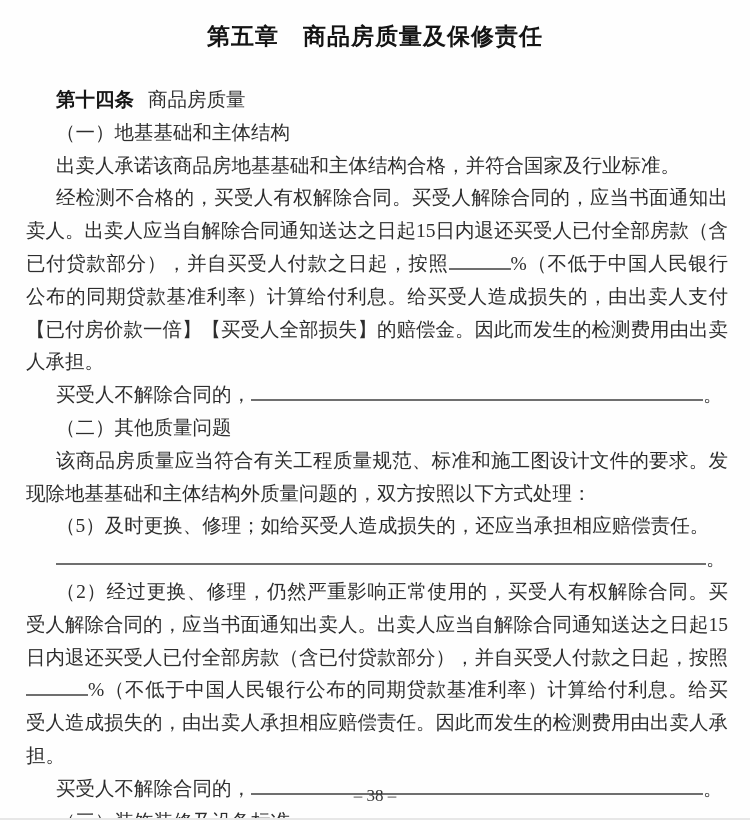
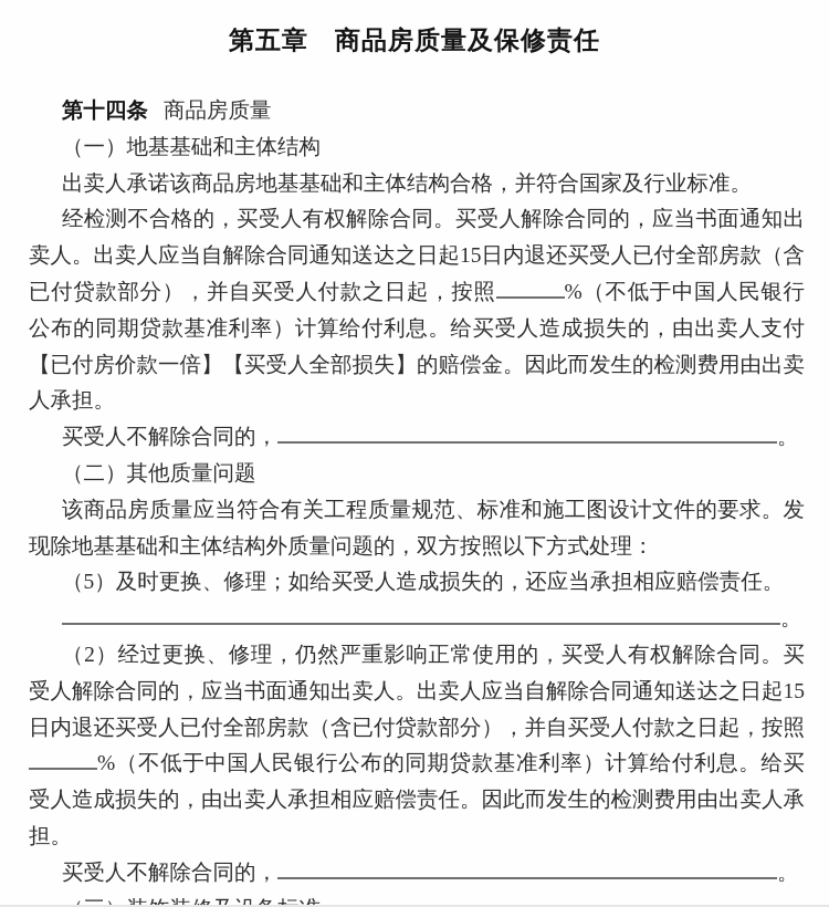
  第五章 商品房质量及保修责任
  第十四条 商品房质量
  （一）地基基础和主体结构
  出卖人承诺该商品房地基基础和主体结构合格，并符合国家及行业标准。
  经检测不合格的，买受人有权解除合同。买受人解除合同的，应当书面通知出卖人。出卖人应当自解除合同通知送达之日起15日内退还买受人已付全部房款（含已付贷款部分），并自买受人付款之日起，按照 %（不低于中国人民银行公布的同期贷款基准利率）计算给付利息。给买受人造成损失的，由出卖人支付【已付房价款一倍】【买受人全部损失】的赔偿金。因此而发生的检测费用由出卖人承担。
  买受人不解除合同的， 。
  （二）其他质量问题
  该商品房质量应当符合有关工程质量规范、标准和施工图设计文件的要求。发现除地基基础和主体结构外质量问题的，双方按照以下方式处理：
  （5）及时更换、修理；如给买受人造成损失的，还应当承担相应赔偿责任。
  。
  （2）经过更换、修理，仍然严重影响正常使用的，买受人有权解除合同。买受人解除合同的，应当书面通知出卖人。出卖人应当自解除合同通知送达之日起15日内退还买受人已付全部房款（含已付贷款部分），并自买受人付款之日起，按照%（不低于中国人民银行公布的同期贷款基准利率）计算给付利息。给买受人造成损失的，由出卖人承担相应赔偿责任。因此而发生的检测费用由出卖人承担。
  买受人不解除合同的， 。
- – 38 –
